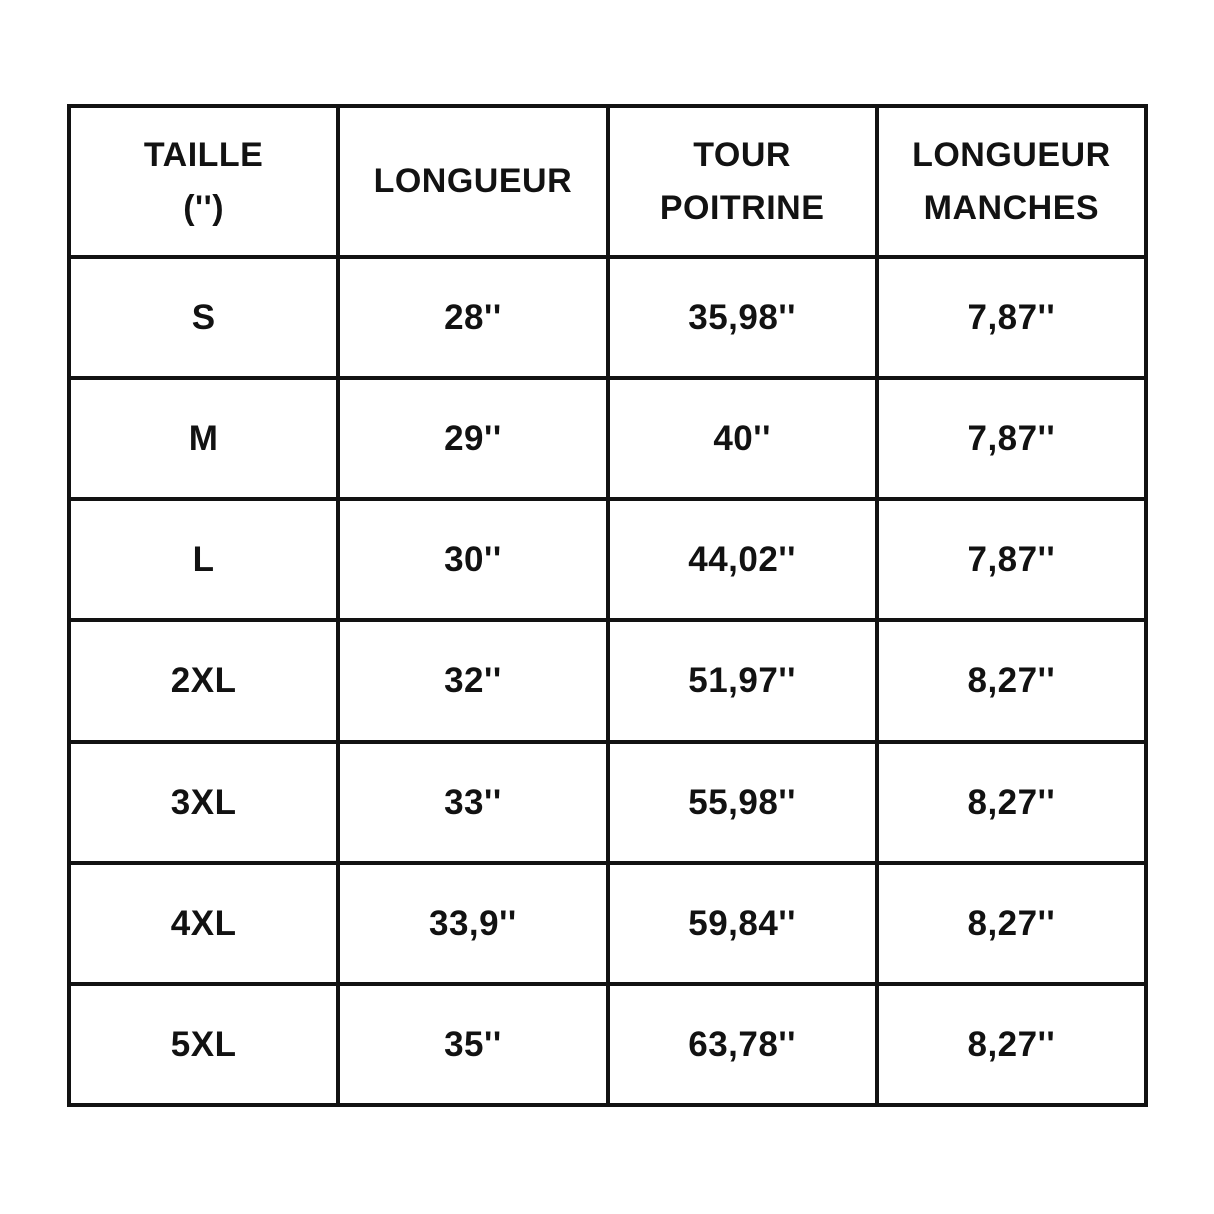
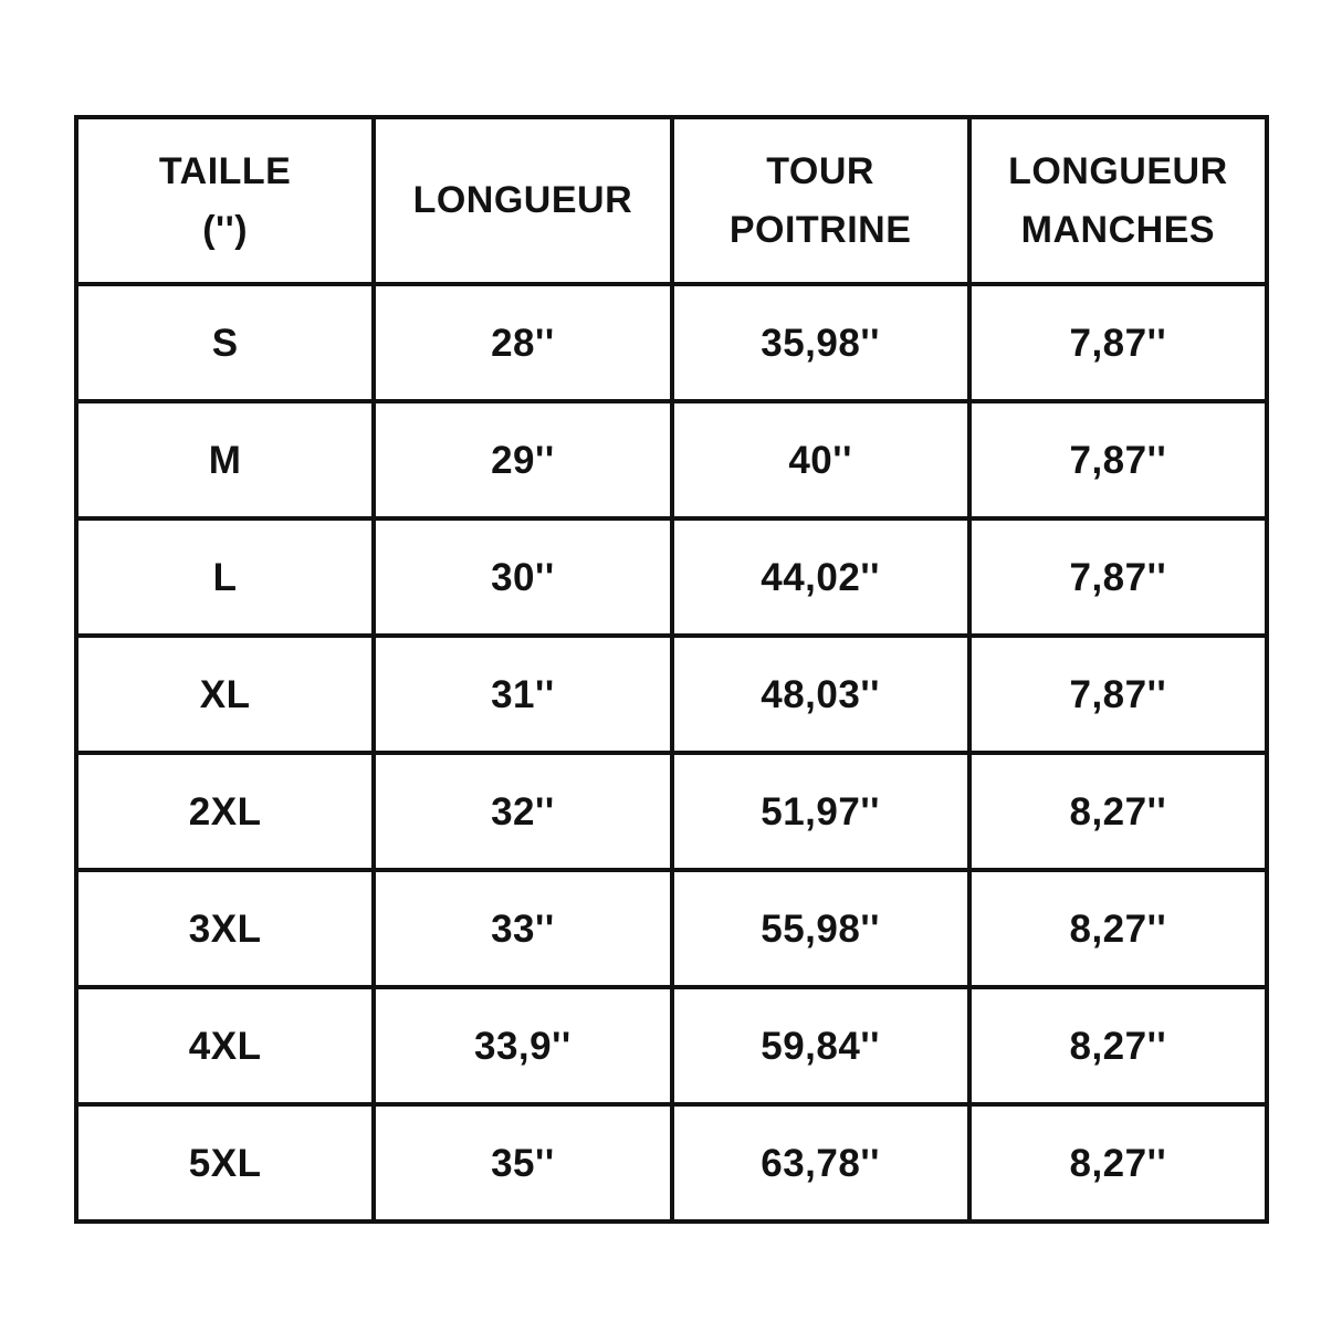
  TAILLE ('')	LONGUEUR	TOUR POITRINE	LONGUEUR MANCHES
  S	28''	35,98''	7,87''
  M	29''	40''	7,87''
  L	30''	44,02''	7,87''
+ XL	31''	48,03''	7,87''
  2XL	32''	51,97''	8,27''
  3XL	33''	55,98''	8,27''
  4XL	33,9''	59,84''	8,27''
  5XL	35''	63,78''	8,27''
